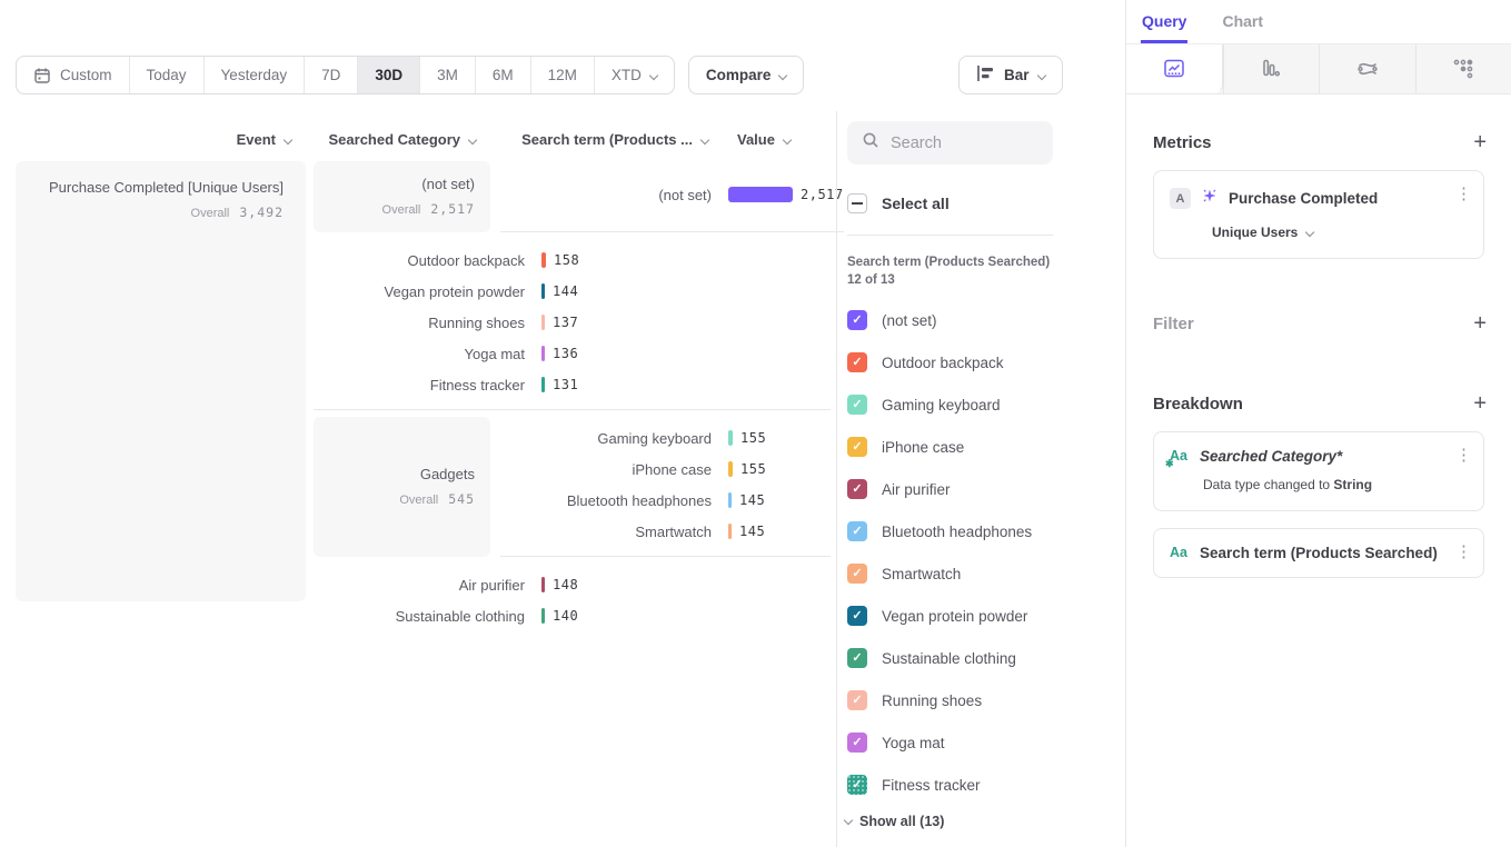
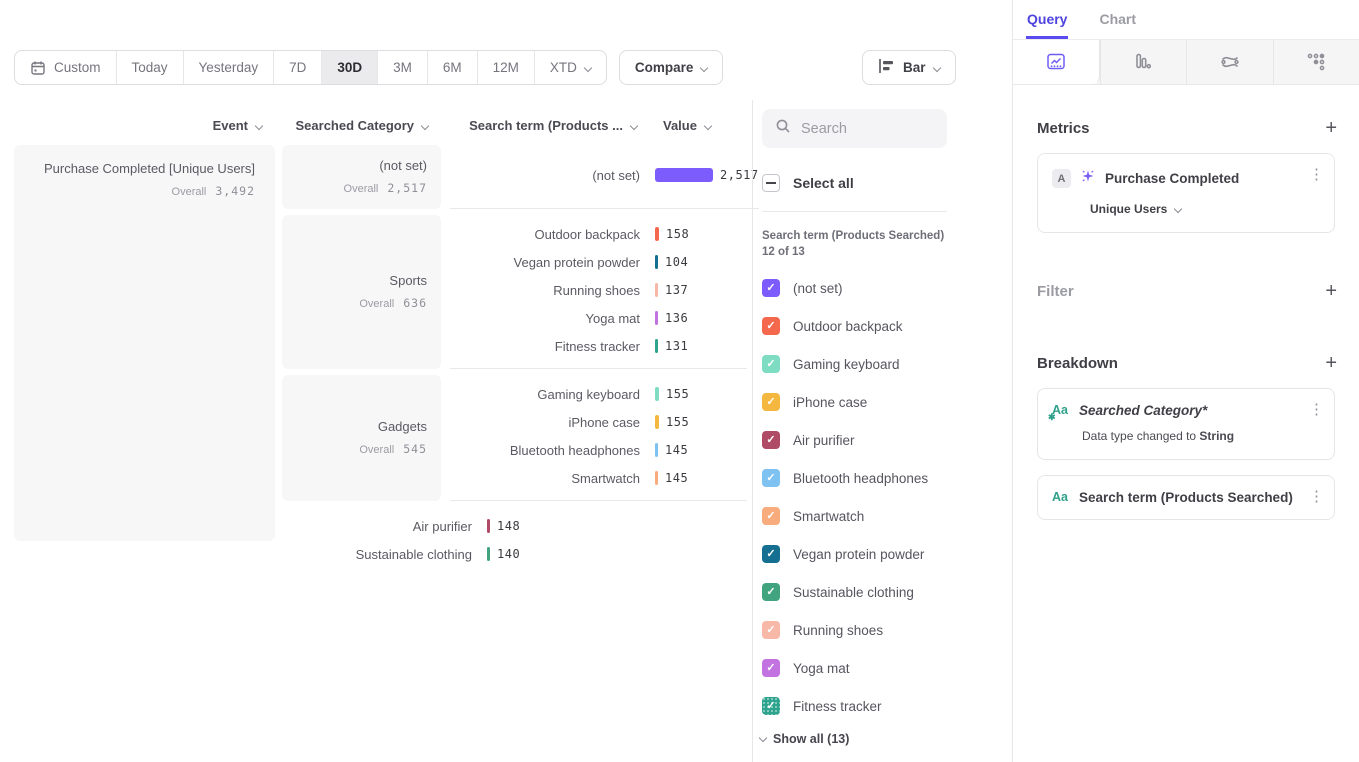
  Custom
  Today
  Yesterday
  7D
  30D
  3M
  6M
  12M
  XTD
  Compare
  Bar
  Event
  Searched Category
  Search term (Products ...
  Value
  Purchase Completed [Unique Users]
  Overall 3,492
  (not set)
  Overall 2,517
  (not set)
  2,517
+ Sports
+ Overall 636
  Outdoor backpack
  158
  Vegan protein powder
- 144
+ 104
  Running shoes
  137
  Yoga mat
  136
  Fitness tracker
  131
  Gadgets
  Overall 545
  Gaming keyboard
  155
  iPhone case
  155
  Bluetooth headphones
  145
  Smartwatch
  145
  Air purifier
  148
  Sustainable clothing
  140
  Search
  Select all
  Search term (Products Searched) 12 of 13
  ✓
  (not set)
  ✓
  Outdoor backpack
  ✓
  Gaming keyboard
  ✓
  iPhone case
  ✓
  Air purifier
  ✓
  Bluetooth headphones
  ✓
  Smartwatch
  ✓
  Vegan protein powder
  ✓
  Sustainable clothing
  ✓
  Running shoes
  ✓
  Yoga mat
  ✓
  Fitness tracker
  Show all (13)
  Query
  Chart
  Metrics
  +
  A
  Purchase Completed
  ⋮
  Unique Users
  Filter
  +
  Breakdown
  +
  Aa
  ✱
  Searched Category*
  ⋮
  Data type changed to String
  Aa
  Search term (Products Searched)
  ⋮
